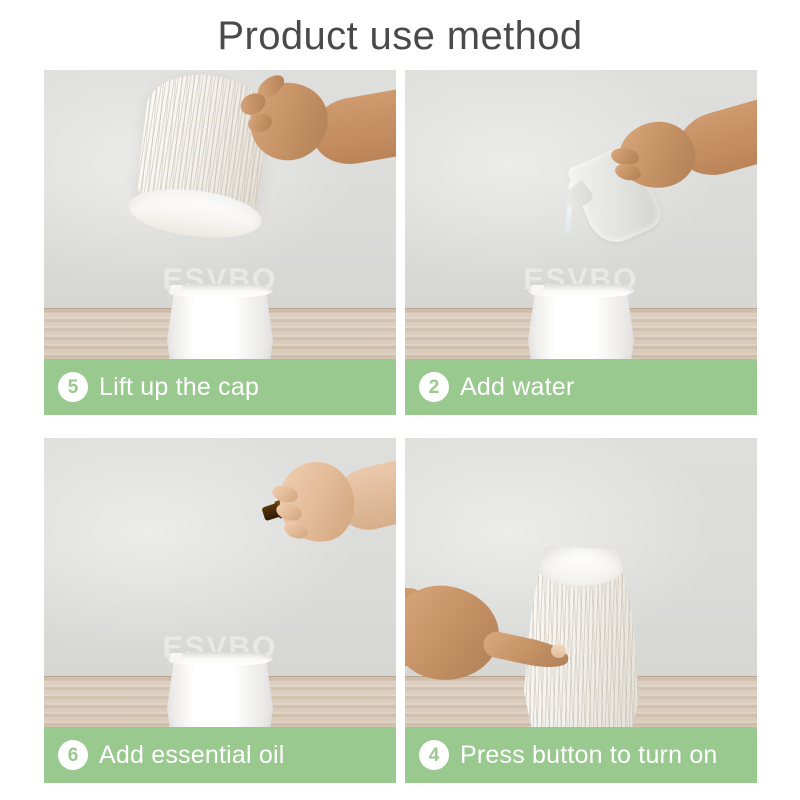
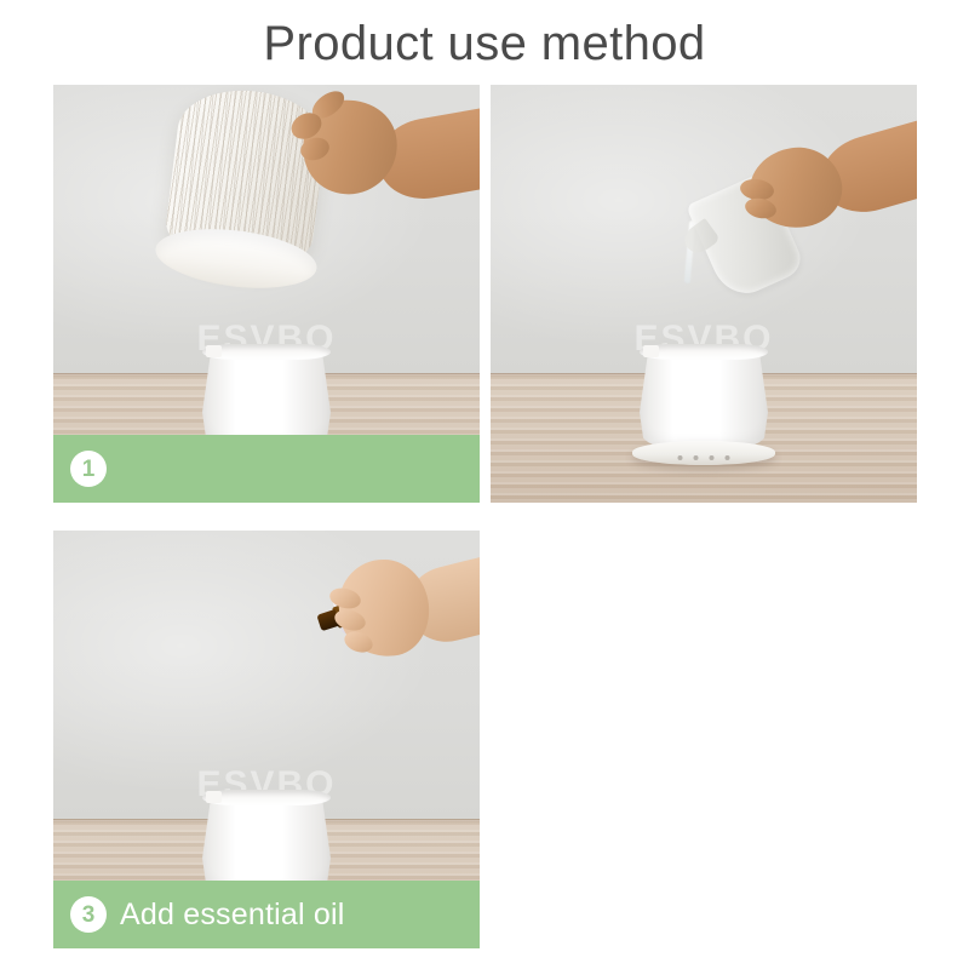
  Product use method
  ESVBO
- 5
+ 1
- Lift up the cap
  ESVBO
- 2
- Add water
  ESVBO
- 6
+ 3
  Add essential oil
- 4
- Press button to turn on
